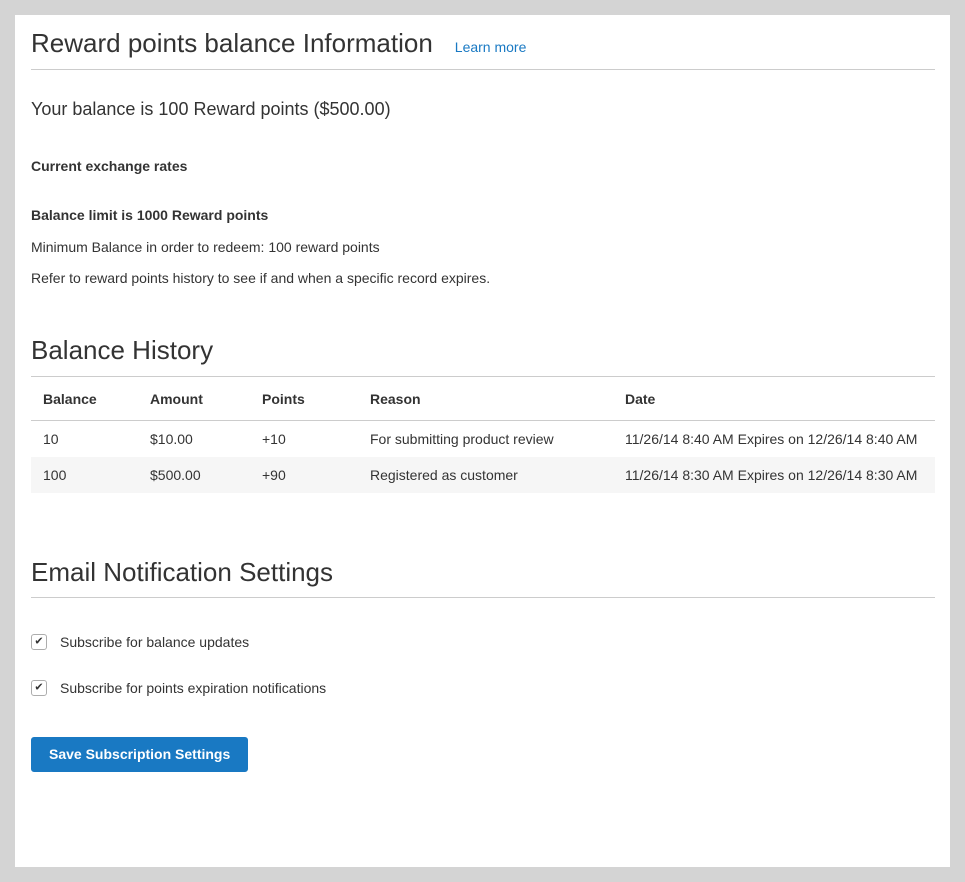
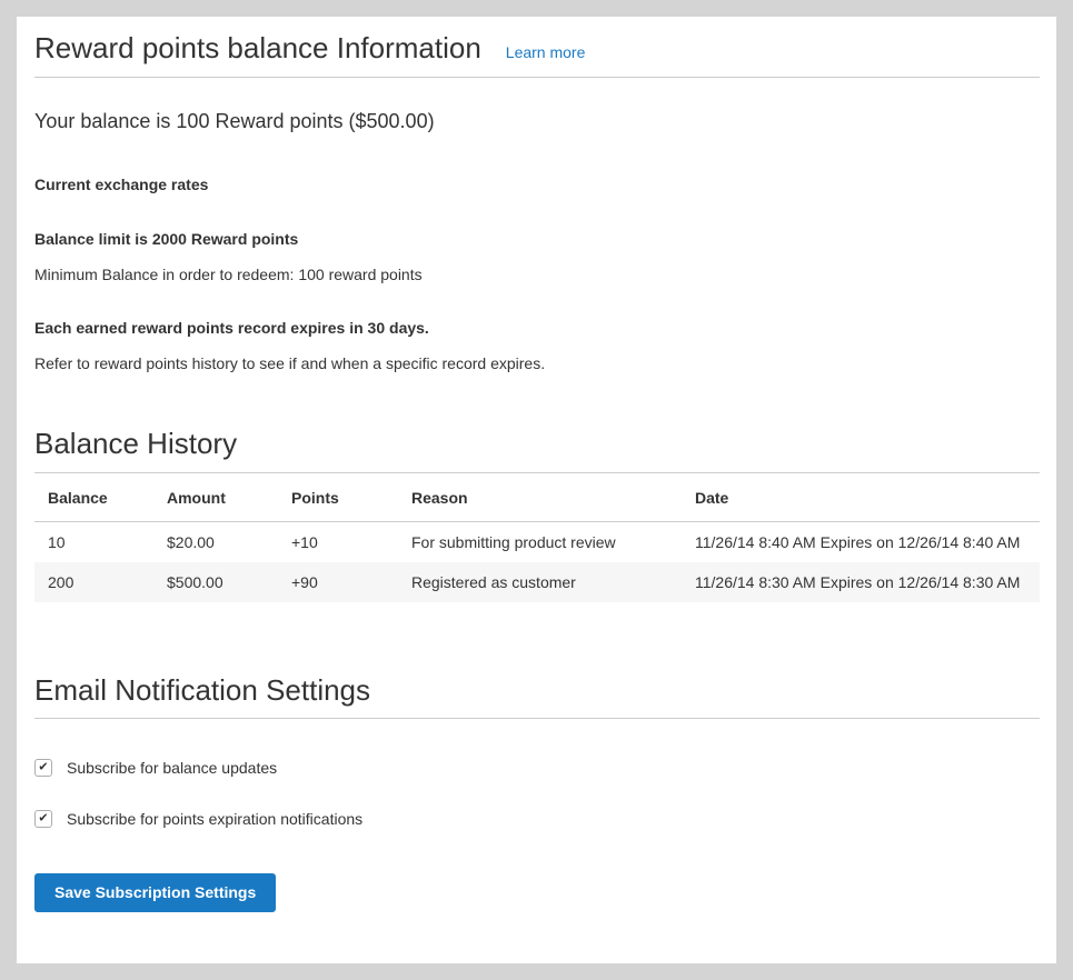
  Reward points balance Information
  Learn more
  Your balance is 100 Reward points ($500.00)
  Current exchange rates
- Balance limit is 1000 Reward points
+ Balance limit is 2000 Reward points
  Minimum Balance in order to redeem: 100 reward points
+ Each earned reward points record expires in 30 days.
  Refer to reward points history to see if and when a specific record expires.
  Balance History
  Balance	Amount	Points	Reason	Date
- 10	$10.00	+10	For submitting product review	11/26/14 8:40 AM Expires on 12/26/14 8:40 AM
+ 10	$20.00	+10	For submitting product review	11/26/14 8:40 AM Expires on 12/26/14 8:40 AM
- 100	$500.00	+90	Registered as customer	11/26/14 8:30 AM Expires on 12/26/14 8:30 AM
+ 200	$500.00	+90	Registered as customer	11/26/14 8:30 AM Expires on 12/26/14 8:30 AM
  Email Notification Settings
  ✔
  Subscribe for balance updates
  ✔
  Subscribe for points expiration notifications
  Save Subscription Settings
